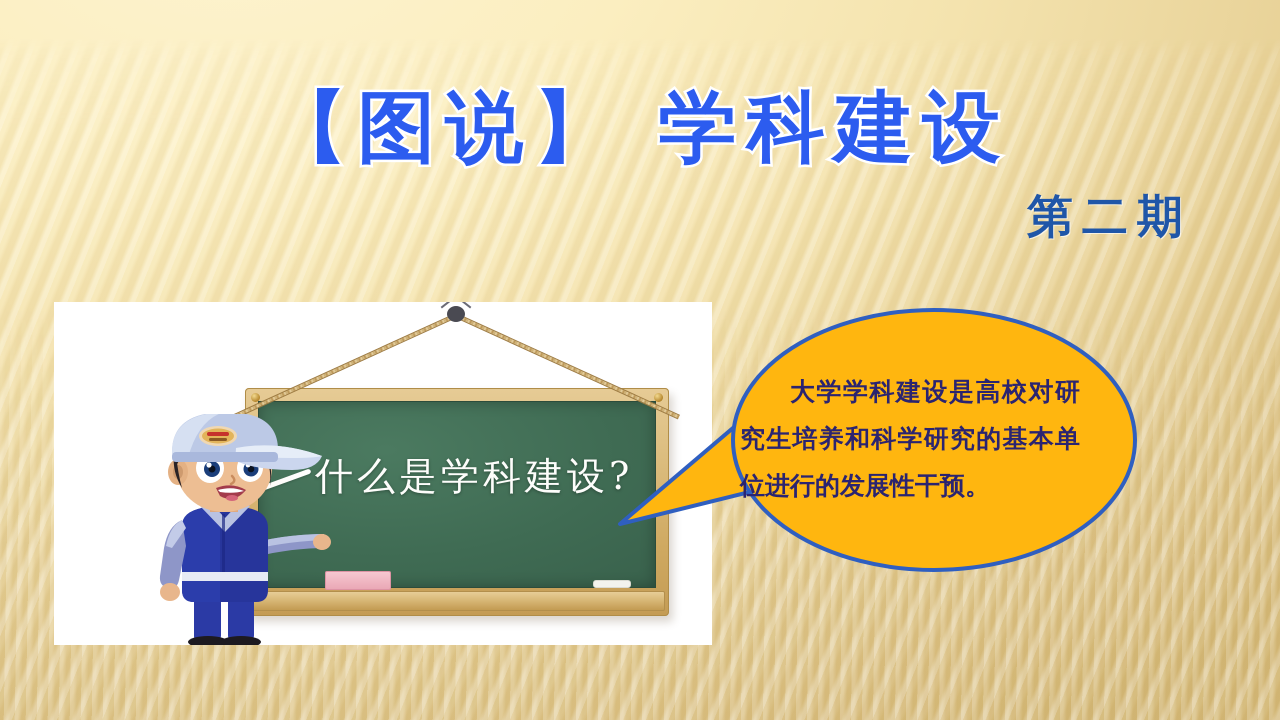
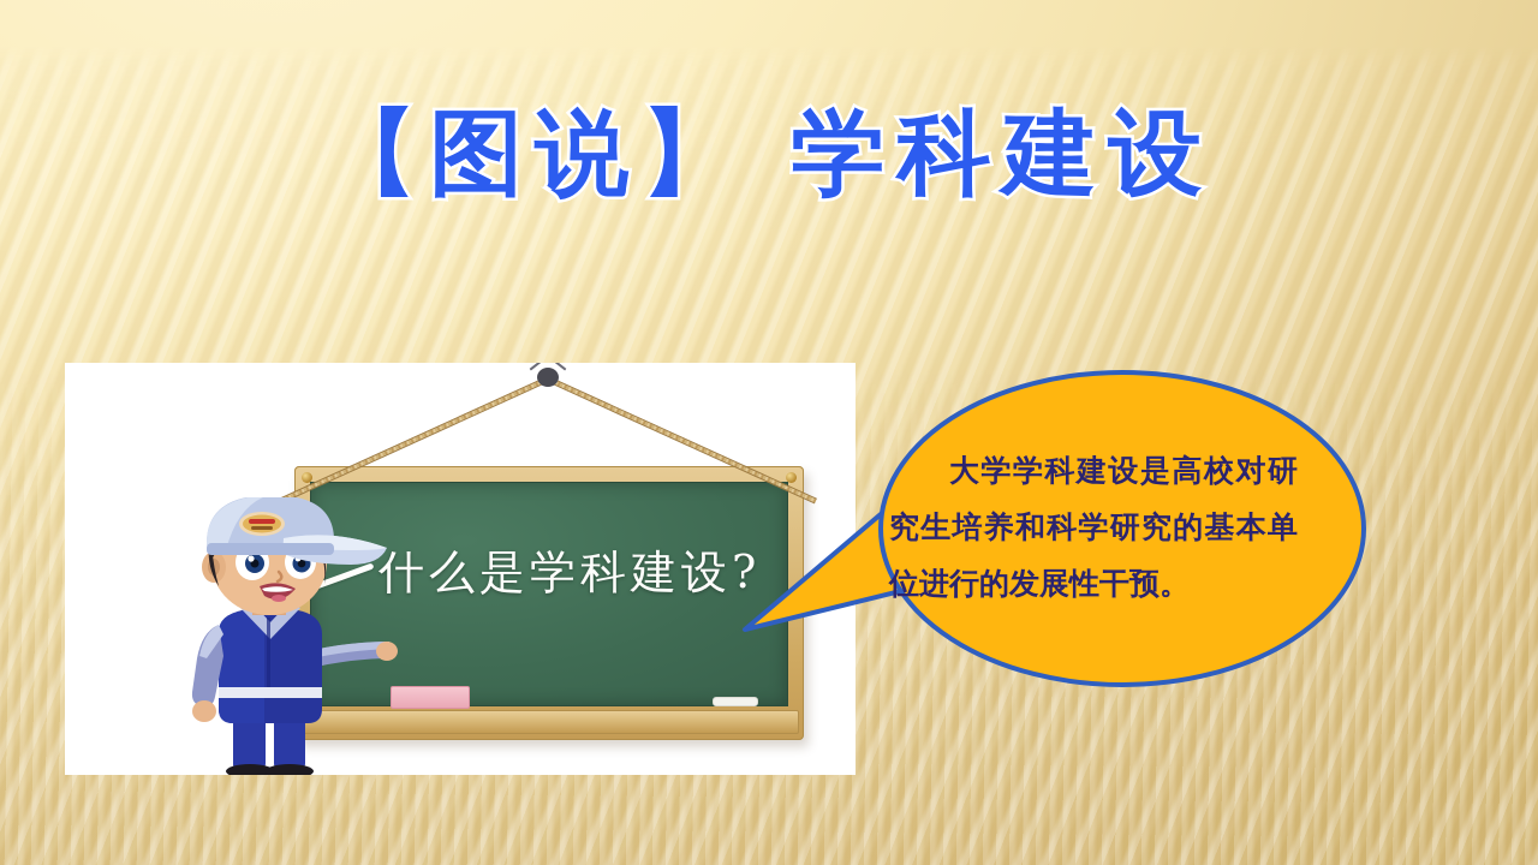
  【图说】 学科建设
- 第二期
  什么是学科建设?
  大学学科建设是高校对研究生培养和科学研究的基本单位进行的发展性干预。
